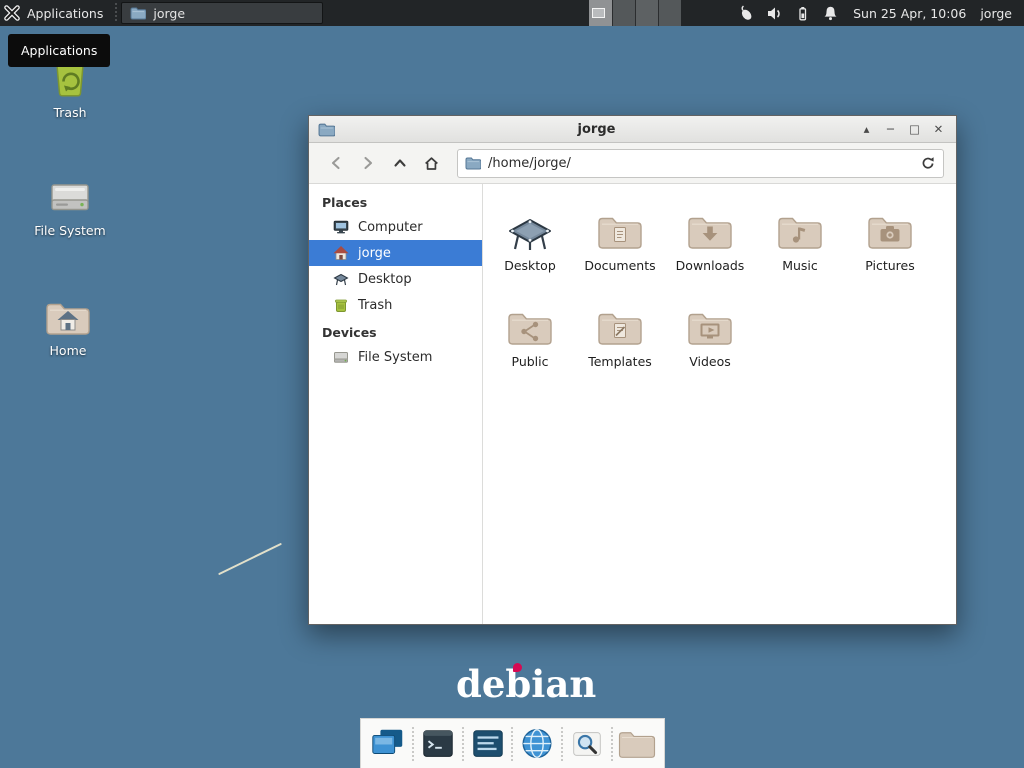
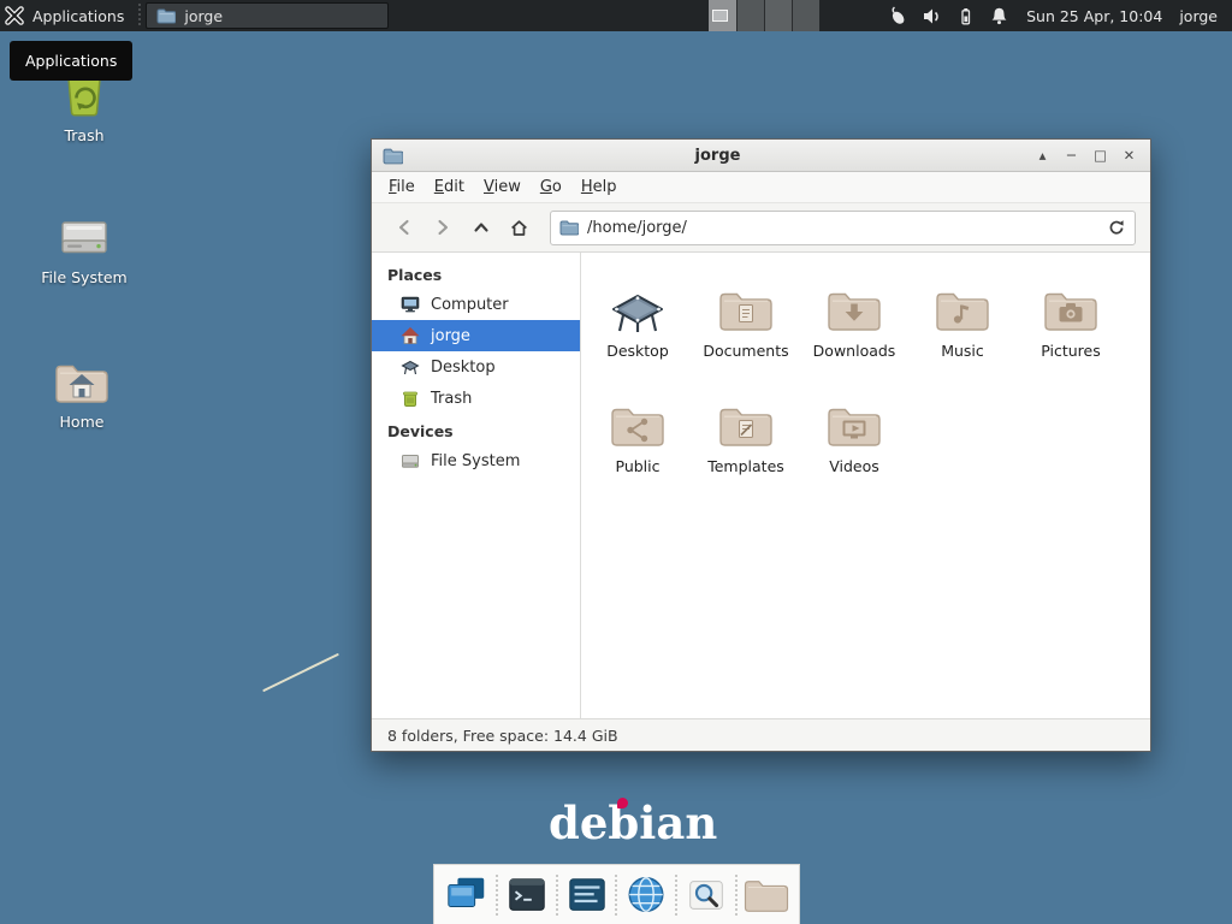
  Applications
  jorge
- Sun 25 Apr, 10:06
+ Sun 25 Apr, 10:04
  jorge
  Applications
  Trash
  File System
  Home
  jorge
  ▴
  ─
  □
  ✕
+ File
+ Edit
+ View
+ Go
+ Help
  /home/jorge/
  Places
  Computer
  jorge
  Desktop
  Trash
  Devices
  File System
  Desktop
  Documents
  Downloads
  Music
  Pictures
  Public
  Templates
  Videos
+ 8 folders, Free space: 14.4 GiB
  debian
